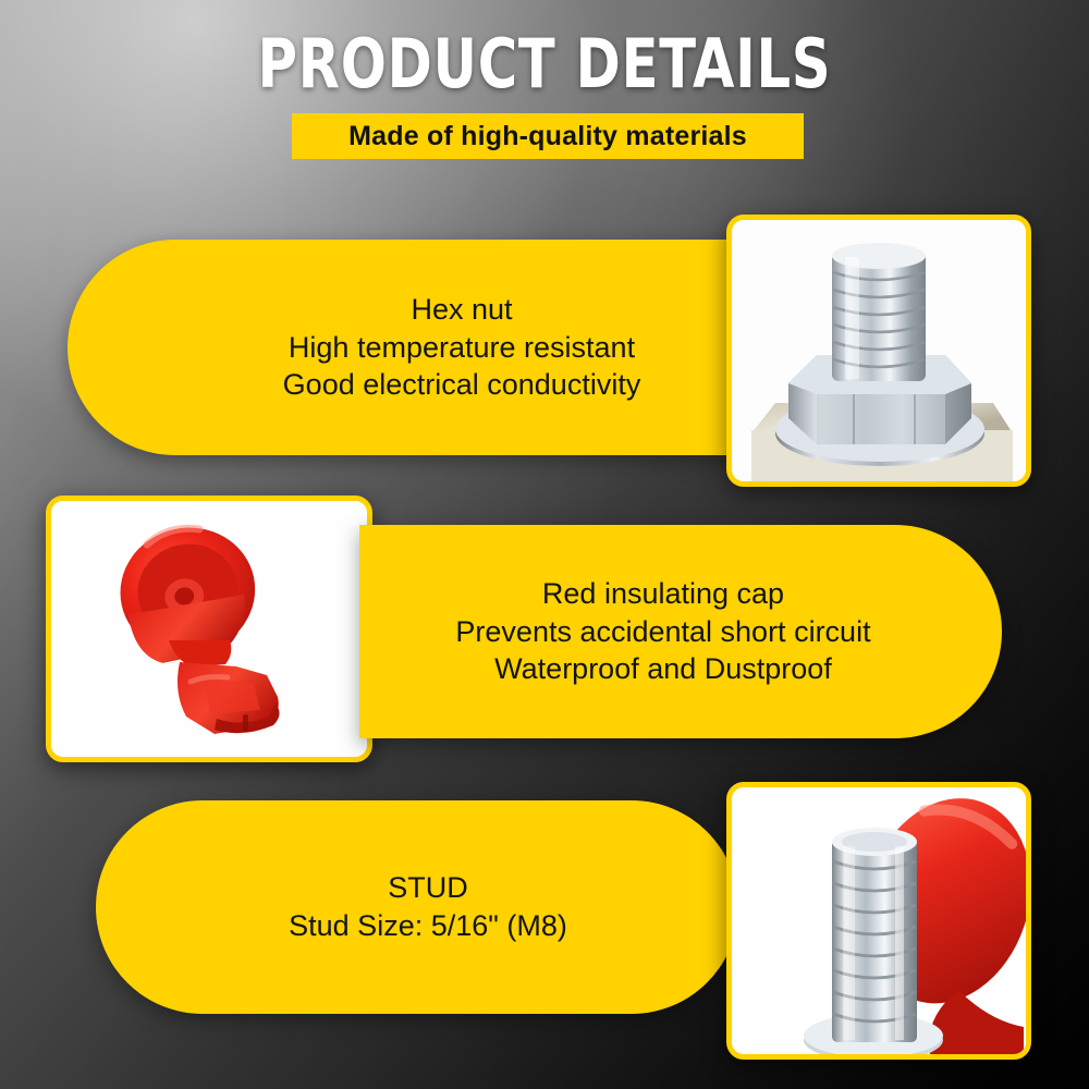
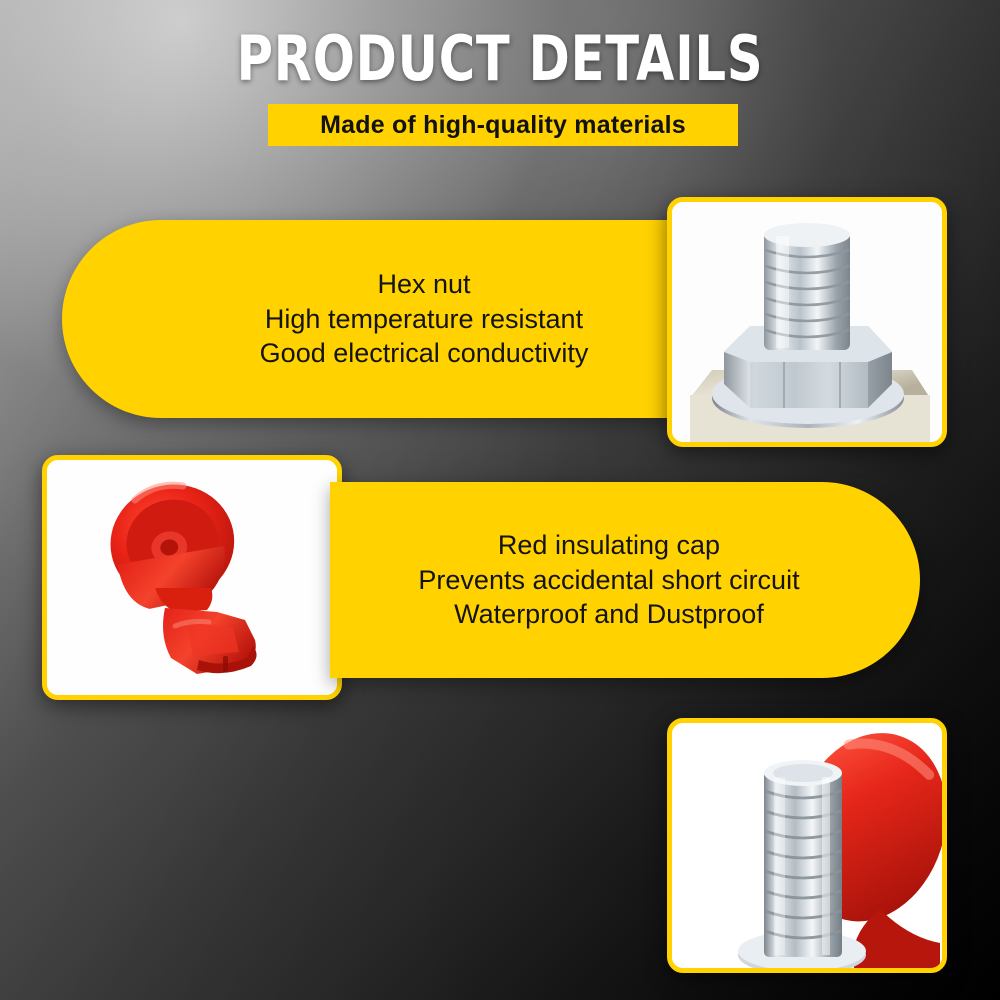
  PRODUCT DETAILS
  Made of high-quality materials
  Hex nut
  High temperature resistant
  Good electrical conductivity
  Red insulating cap
  Prevents accidental short circuit
  Waterproof and Dustproof
- STUD
- Stud Size: 5/16" (M8)
